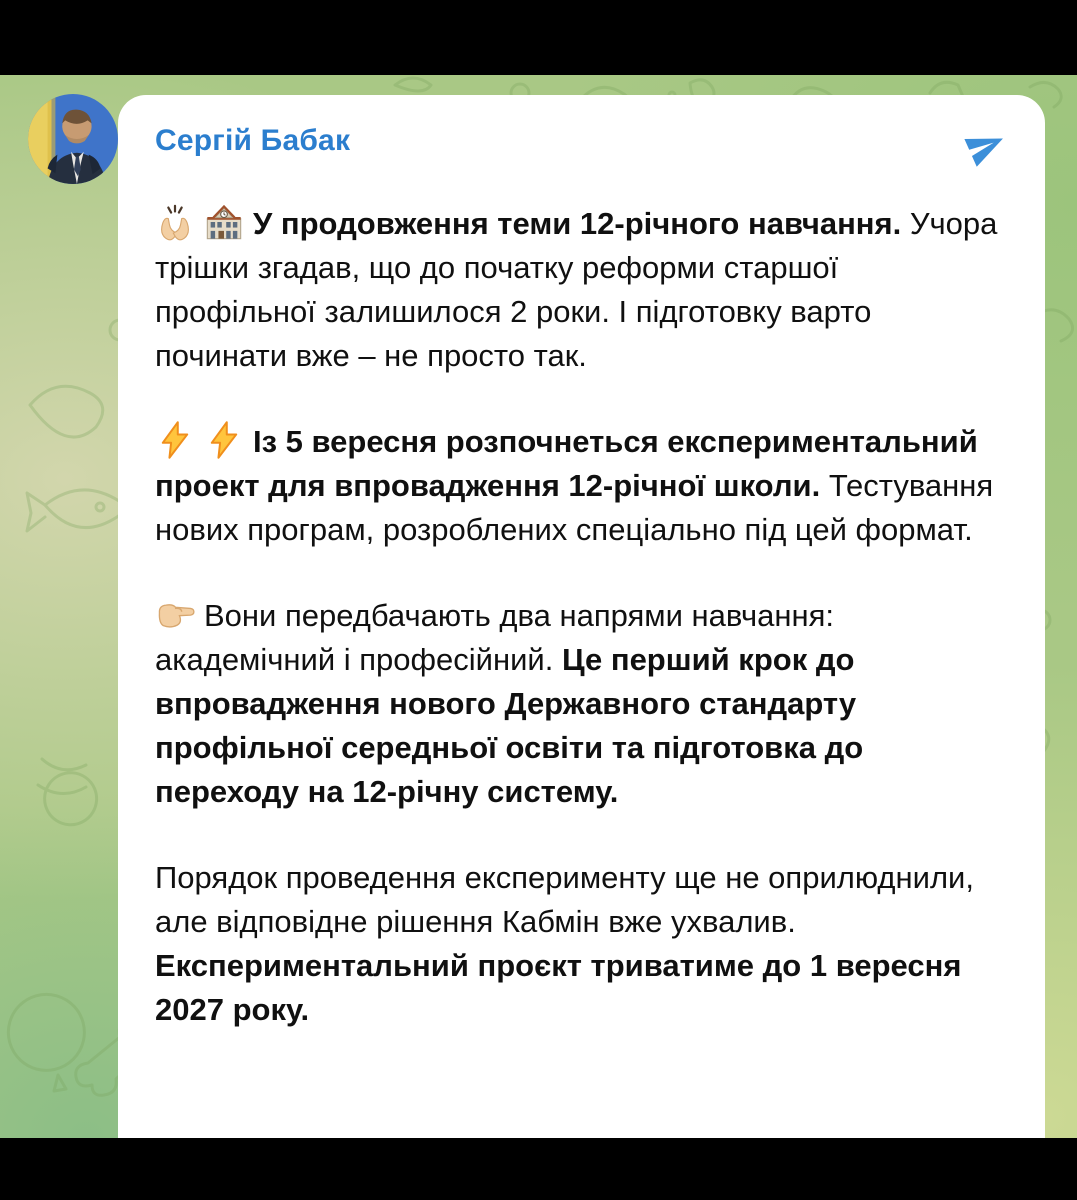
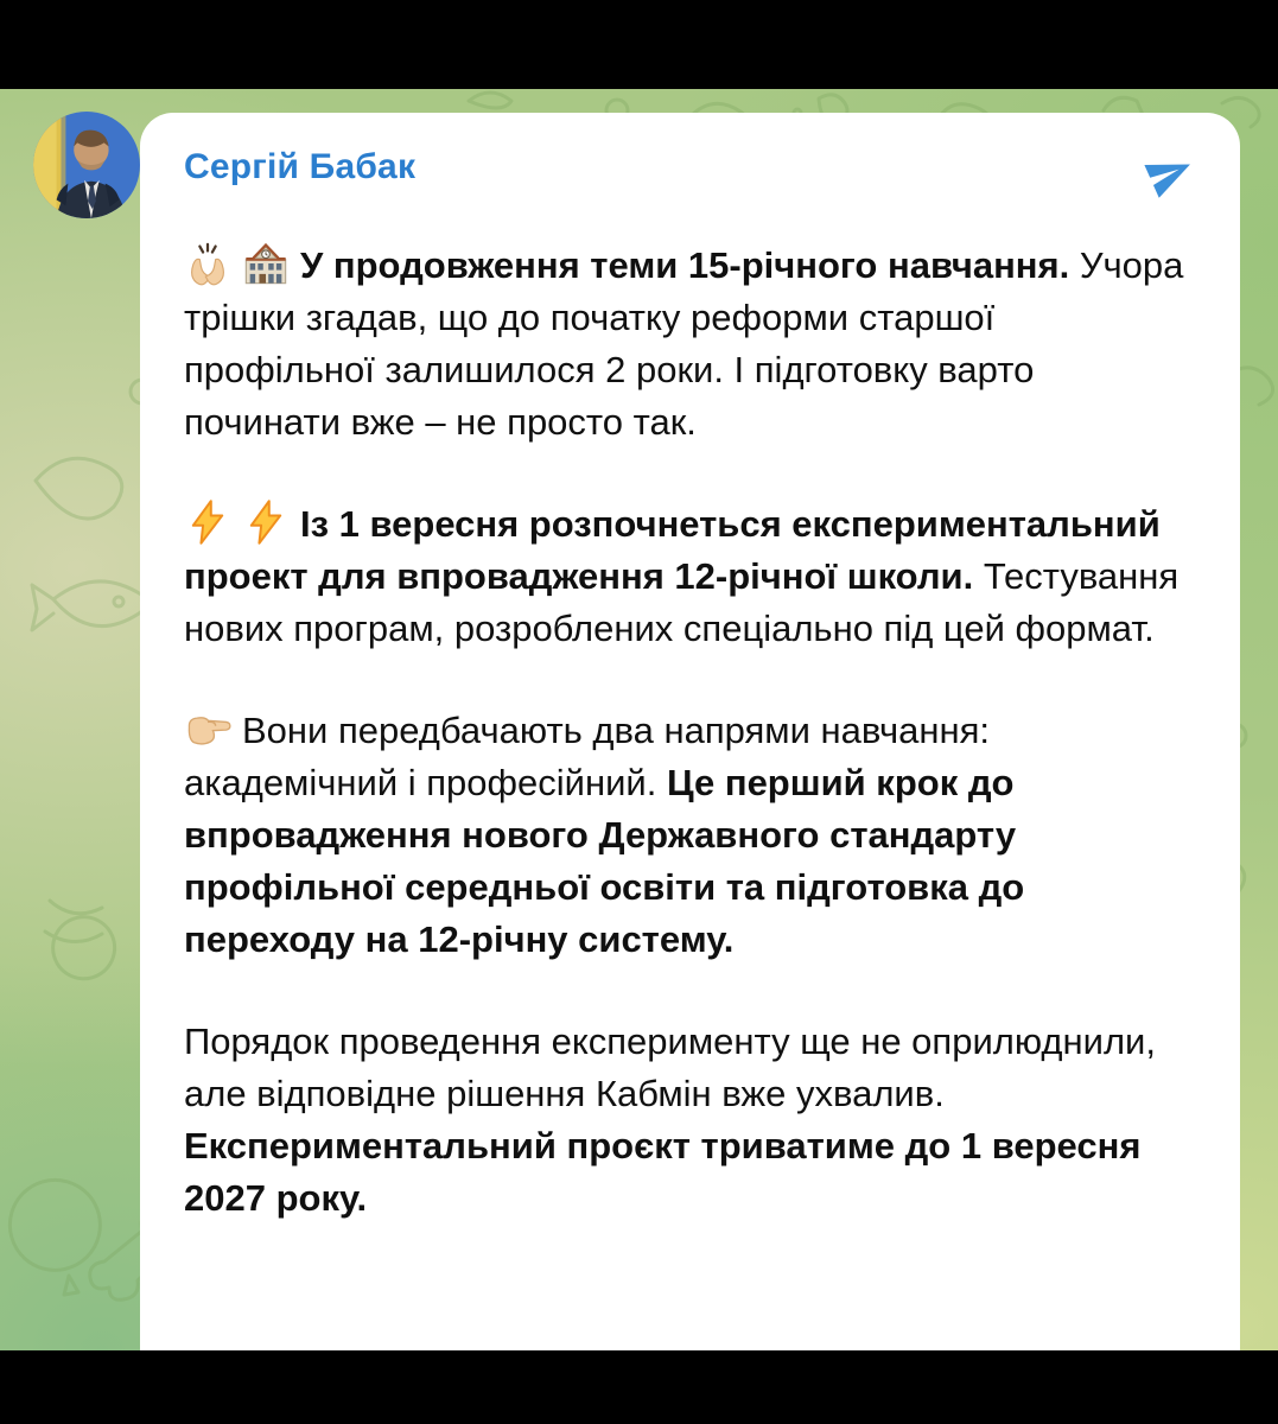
  Сергій Бабак
- У продовження теми 12-річного навчання. Учора трішки згадав, що до початку реформи старшої профільної залишилося 2 роки. І підготовку варто починати вже – не просто так.
+ У продовження теми 15-річного навчання. Учора трішки згадав, що до початку реформи старшої профільної залишилося 2 роки. І підготовку варто починати вже – не просто так.
- Із 5 вересня розпочнеться експериментальний проект для впровадження 12-річної школи. Тестування нових програм, розроблених спеціально під цей формат.
+ Із 1 вересня розпочнеться експериментальний проект для впровадження 12-річної школи. Тестування нових програм, розроблених спеціально під цей формат.
  Вони передбачають два напрями навчання: академічний і професійний. Це перший крок до впровадження нового Державного стандарту профільної середньої освіти та підготовка до переходу на 12-річну систему.
  Порядок проведення експерименту ще не оприлюднили, але відповідне рішення Кабмін вже ухвалив. Експериментальний проєкт триватиме до 1 вересня 2027 року.
